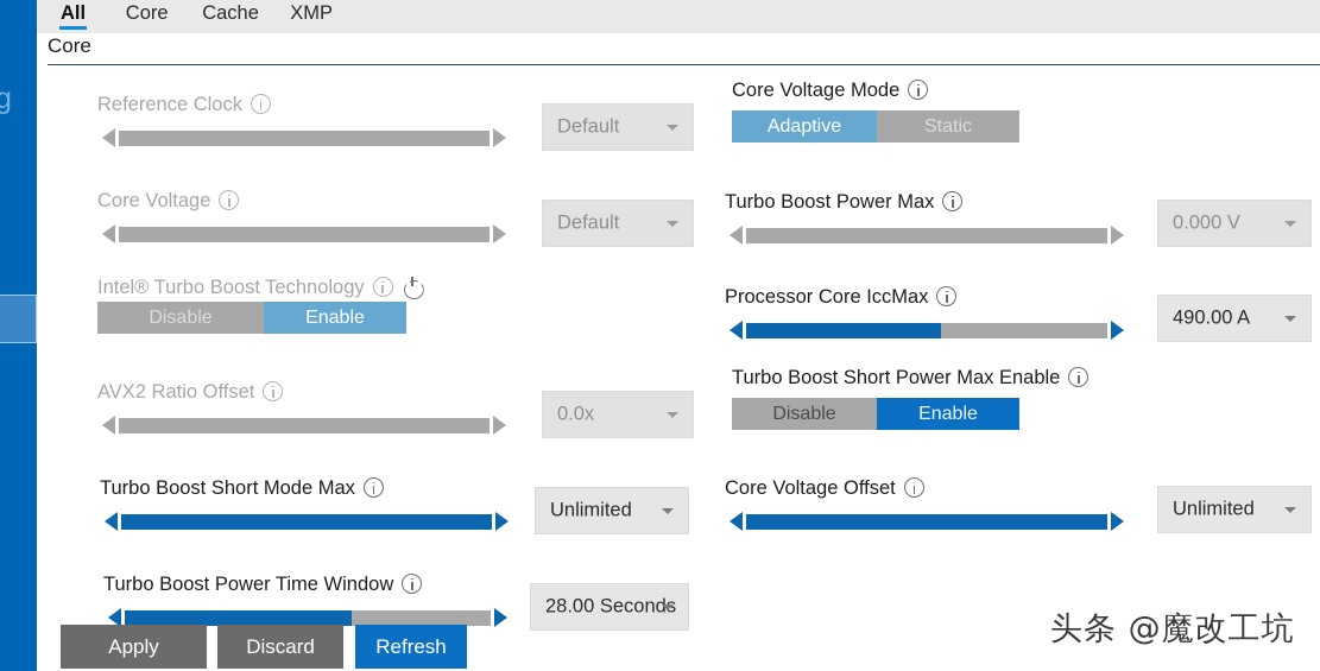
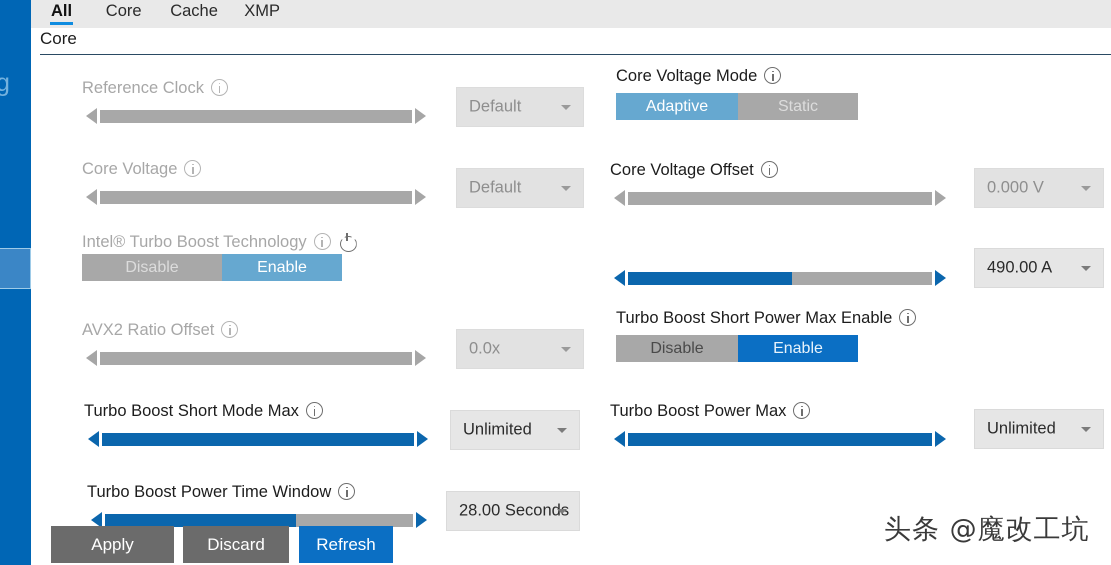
  g
  All
  Core
  Cache
  XMP
  Core
  Reference Clock
  Default
  Core Voltage
  Default
  Intel® Turbo Boost Technology
  Disable
  Enable
  AVX2 Ratio Offset
  0.0x
  Turbo Boost Short Mode Max
  Unlimited
  Turbo Boost Power Time Window
  28.00 Seconds
  Core Voltage Mode
  Adaptive
  Static
- Turbo Boost Power Max
+ Core Voltage Offset
  0.000 V
- Processor Core IccMax
  490.00 A
  Turbo Boost Short Power Max Enable
  Disable
  Enable
- Core Voltage Offset
+ Turbo Boost Power Max
  Unlimited
  Apply
  Discard
  Refresh
  头条 @魔改工坑
